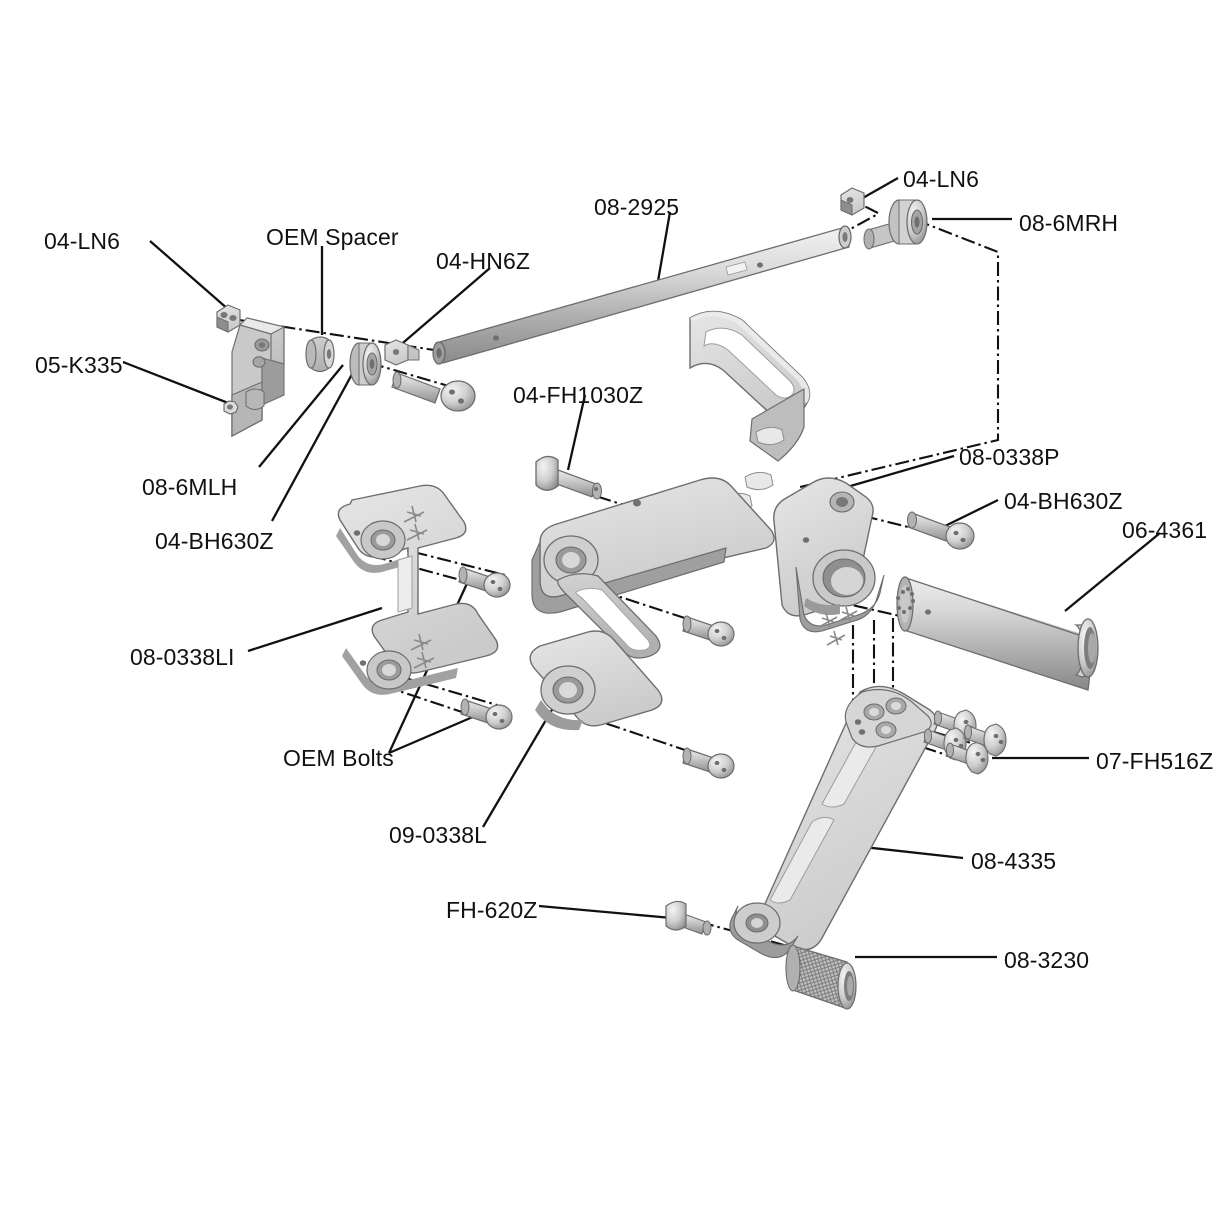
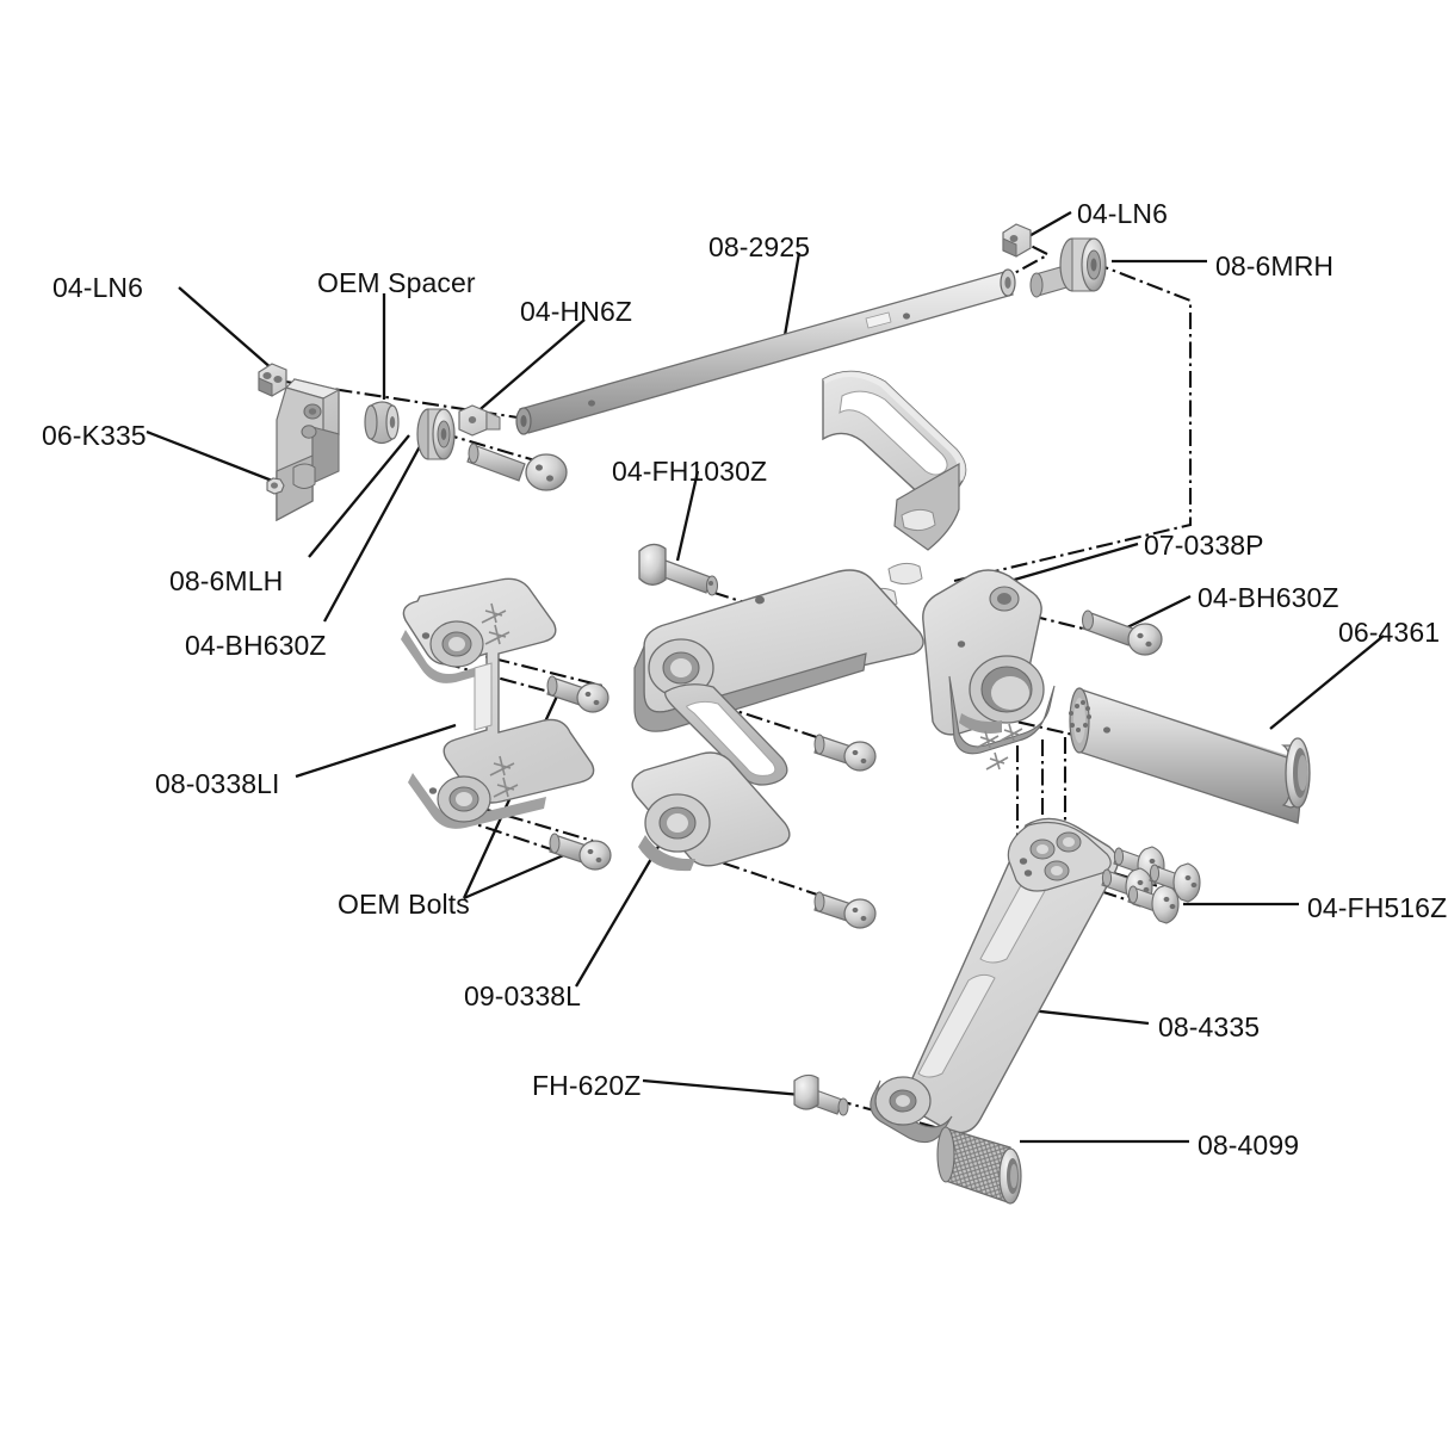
  04-LN6
  OEM Spacer
  04-HN6Z
- 05-K335
+ 06-K335
  08-6MLH
  04-BH630Z
  08-2925
  04-LN6
  08-6MRH
  04-FH1030Z
- 08-0338P
+ 07-0338P
  04-BH630Z
  06-4361
  08-0338LI
  OEM Bolts
  09-0338L
- 07-FH516Z
+ 04-FH516Z
  08-4335
  FH-620Z
- 08-3230
+ 08-4099
